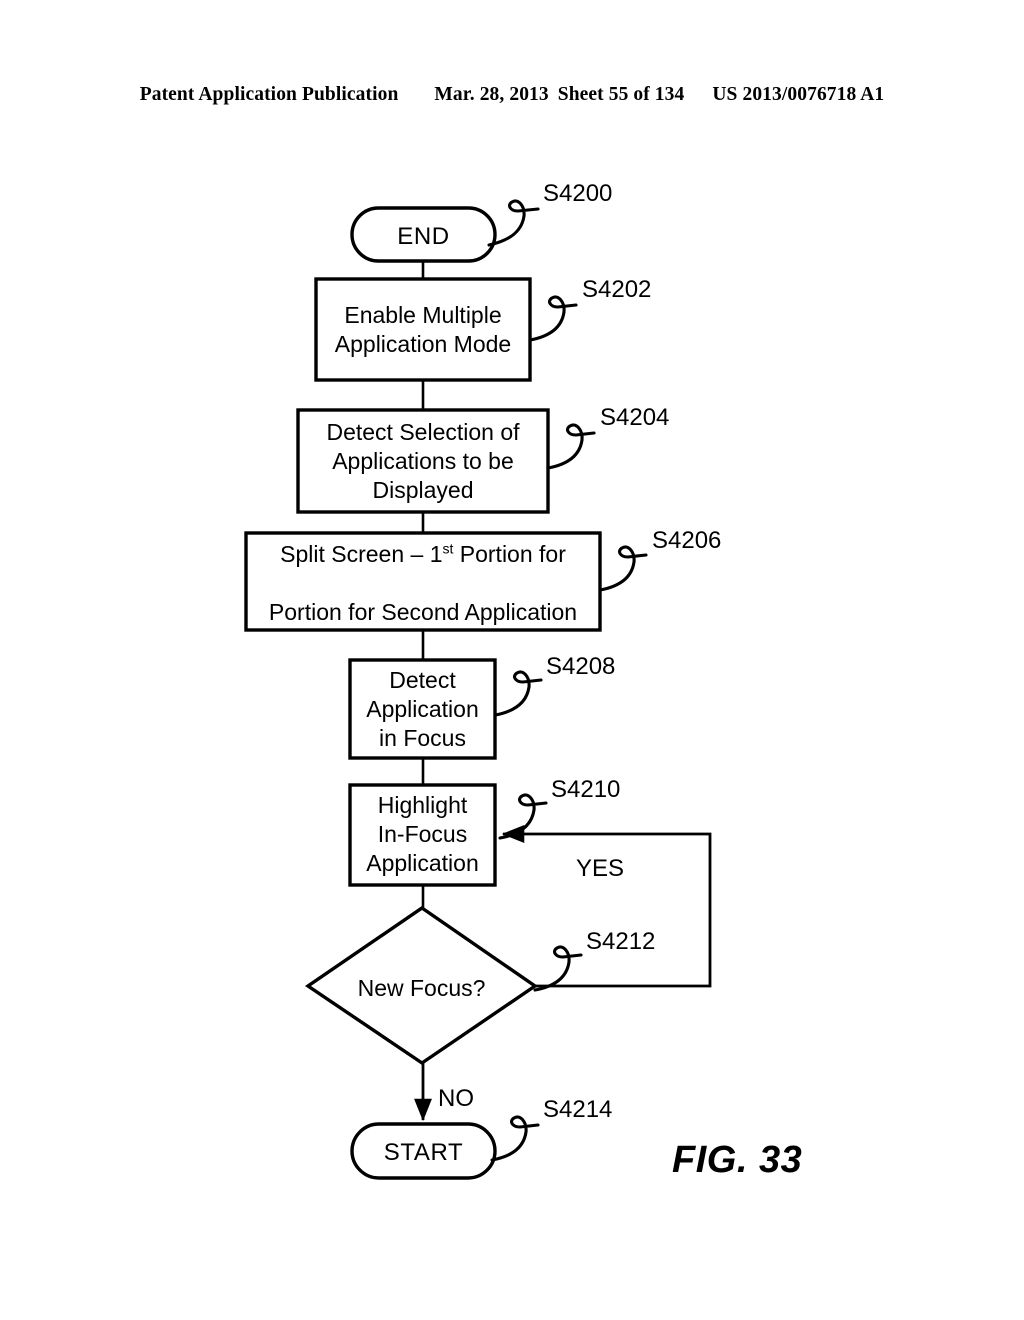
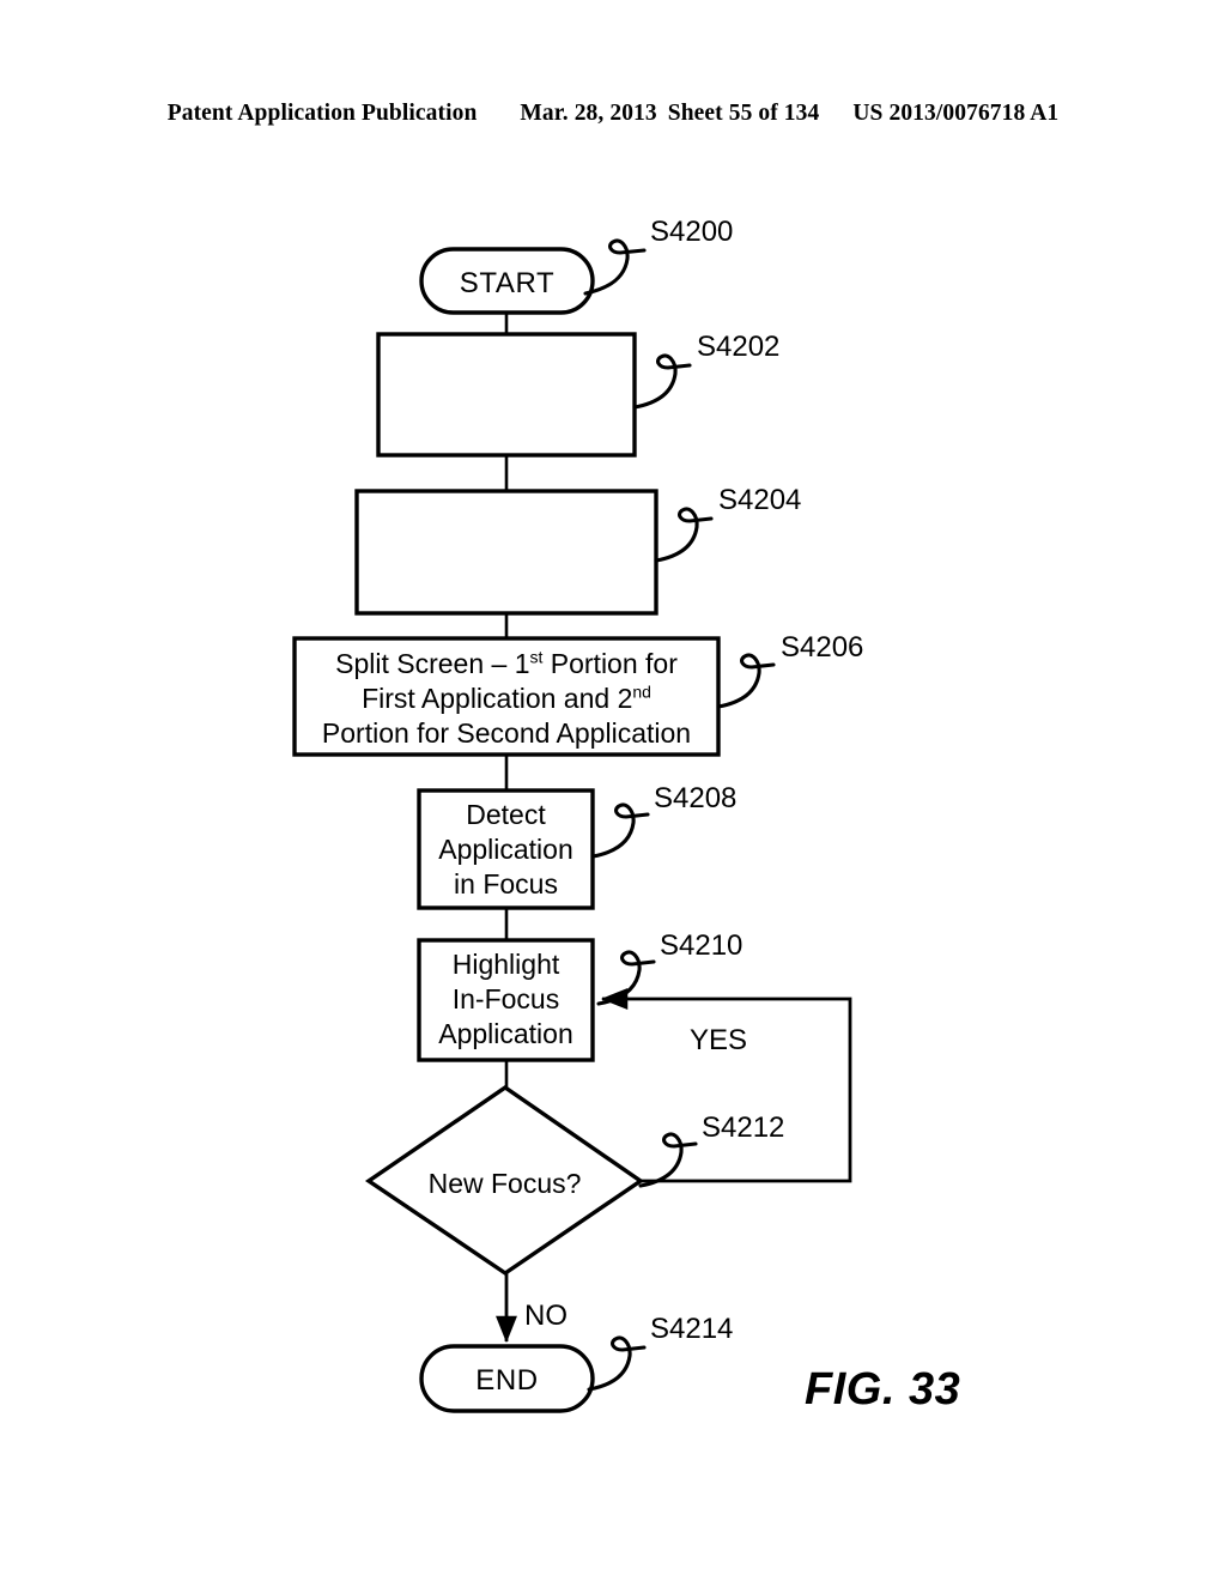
  Patent Application Publication Mar. 28, 2013 Sheet 55 of 134 US 2013/0076718 A1
- END
+ START
- Enable Multiple
- Application Mode
- Detect Selection of
- Applications to be
- Displayed
  Split Screen – 1st Portion for
+ First Application and 2nd
  Portion for Second Application
  Detect
  Application
  in Focus
  Highlight
  In-Focus
  Application
  New Focus?
- START
+ END
  S4200
  S4202
  S4204
  S4206
  S4208
  S4210
  S4212
  S4214
  YES
  NO
  FIG. 33
